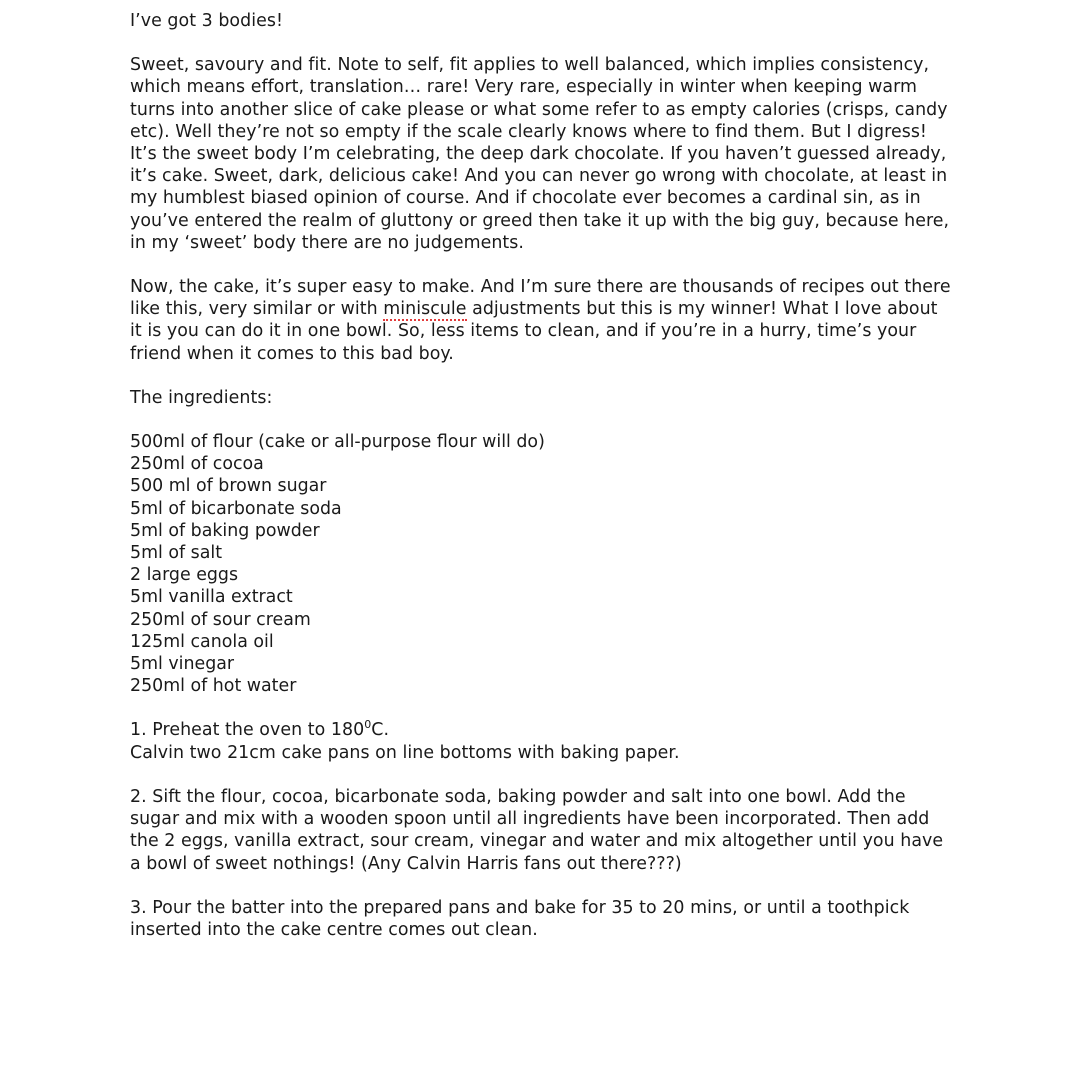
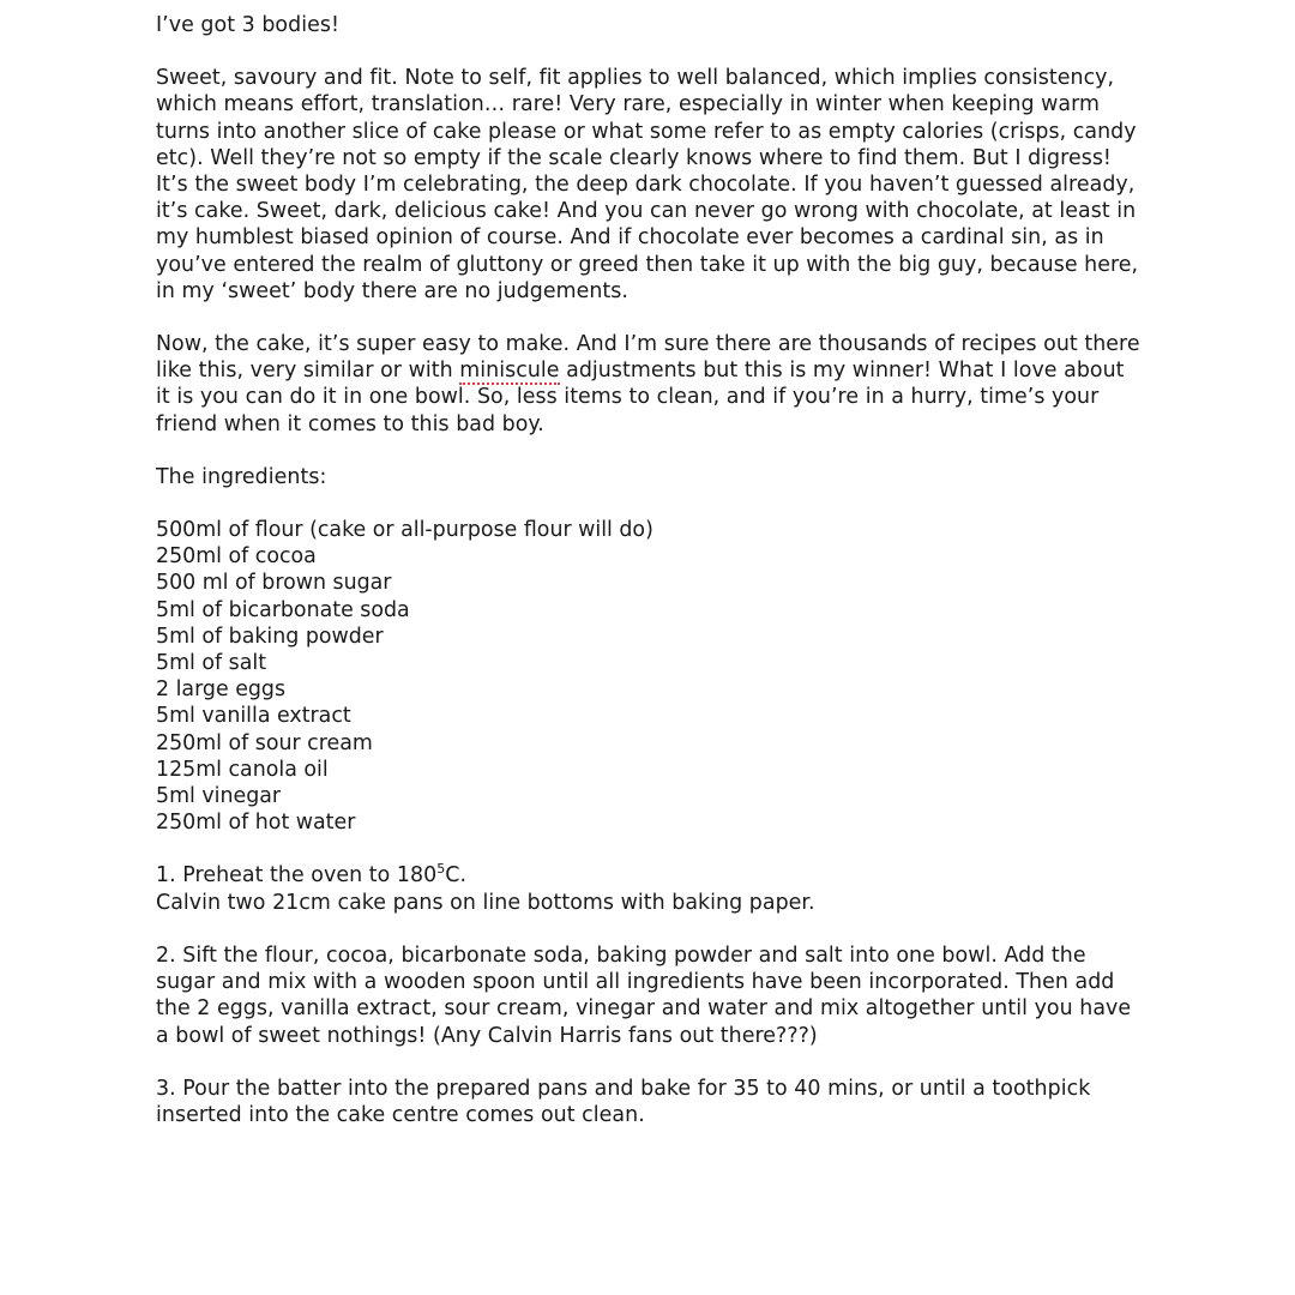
  I’ve got 3 bodies!
  Sweet, savoury and fit. Note to self, fit applies to well balanced, which implies consistency, which means effort, translation… rare! Very rare, especially in winter when keeping warm turns into another slice of cake please or what some refer to as empty calories (crisps, candy etc). Well they’re not so empty if the scale clearly knows where to find them. But I digress! It’s the sweet body I’m celebrating, the deep dark chocolate. If you haven’t guessed already, it’s cake. Sweet, dark, delicious cake! And you can never go wrong with chocolate, at least in my humblest biased opinion of course. And if chocolate ever becomes a cardinal sin, as in you’ve entered the realm of gluttony or greed then take it up with the big guy, because here, in my ‘sweet’ body there are no judgements.
  Now, the cake, it’s super easy to make. And I’m sure there are thousands of recipes out there like this, very similar or with miniscule adjustments but this is my winner! What I love about it is you can do it in one bowl. So, less items to clean, and if you’re in a hurry, time’s your friend when it comes to this bad boy.
  The ingredients:
  500ml of flour (cake or all-purpose flour will do)
  250ml of cocoa
  500 ml of brown sugar
  5ml of bicarbonate soda
  5ml of baking powder
  5ml of salt
  2 large eggs
  5ml vanilla extract
  250ml of sour cream
  125ml canola oil
  5ml vinegar
  250ml of hot water
- 1. Preheat the oven to 1800C.
+ 1. Preheat the oven to 1805C.
  Calvin two 21cm cake pans on line bottoms with baking paper.
  2. Sift the flour, cocoa, bicarbonate soda, baking powder and salt into one bowl. Add the sugar and mix with a wooden spoon until all ingredients have been incorporated. Then add the 2 eggs, vanilla extract, sour cream, vinegar and water and mix altogether until you have a bowl of sweet nothings! (Any Calvin Harris fans out there???)
- 3. Pour the batter into the prepared pans and bake for 35 to 20 mins, or until a toothpick inserted into the cake centre comes out clean.
+ 3. Pour the batter into the prepared pans and bake for 35 to 40 mins, or until a toothpick inserted into the cake centre comes out clean.
